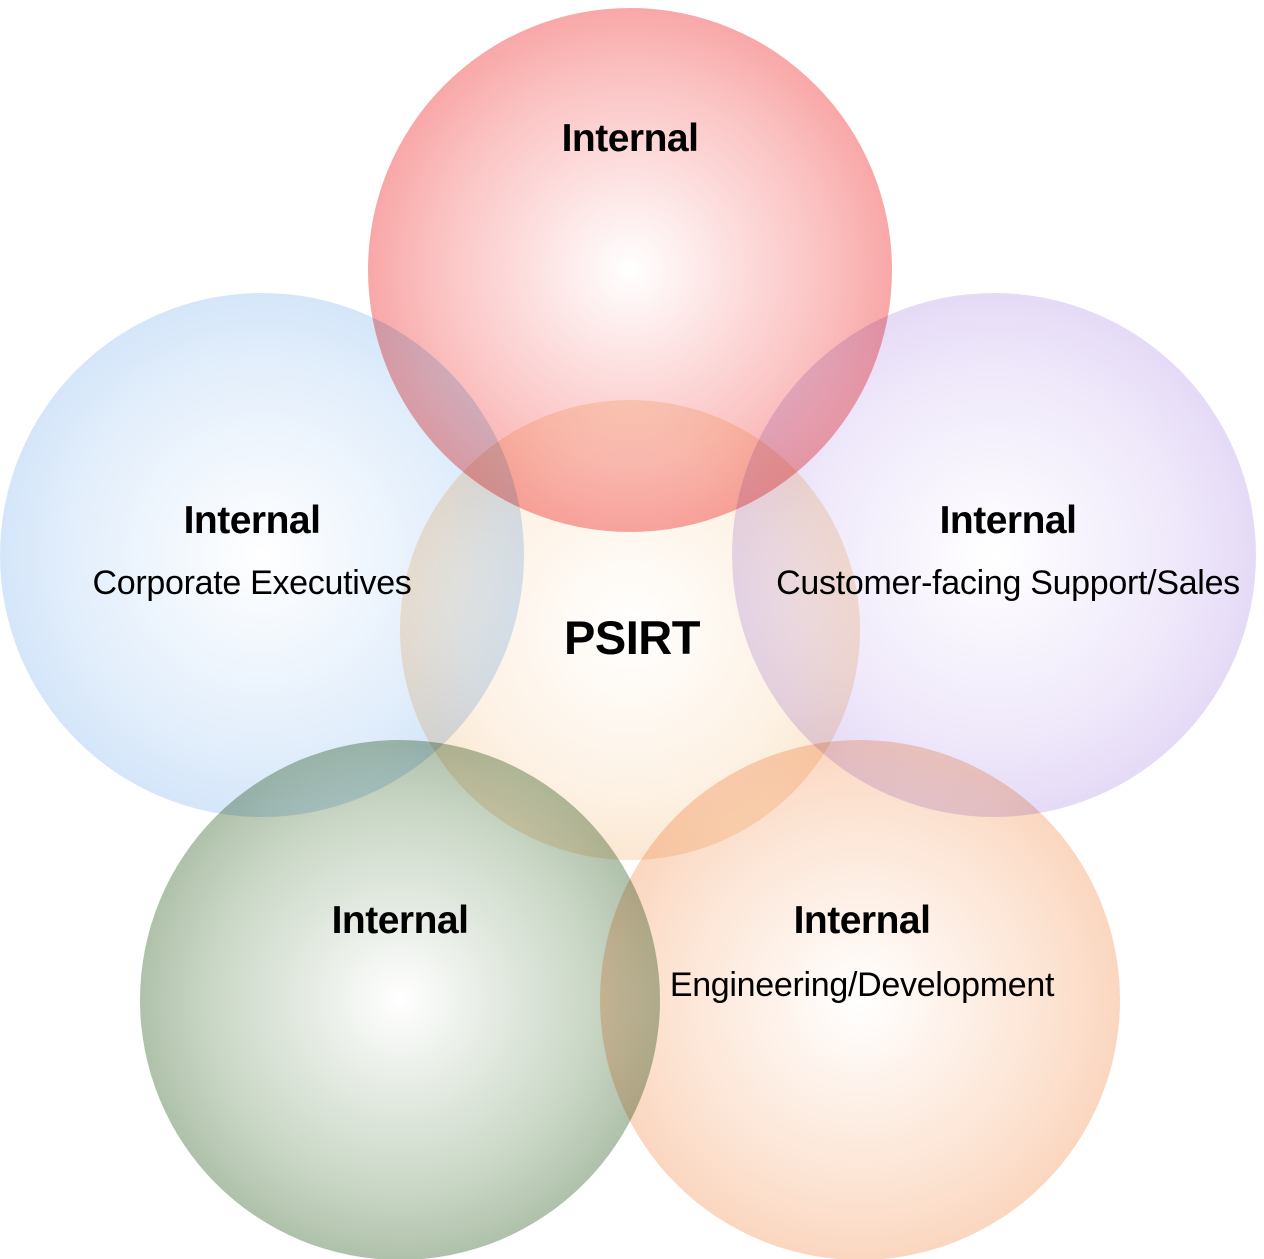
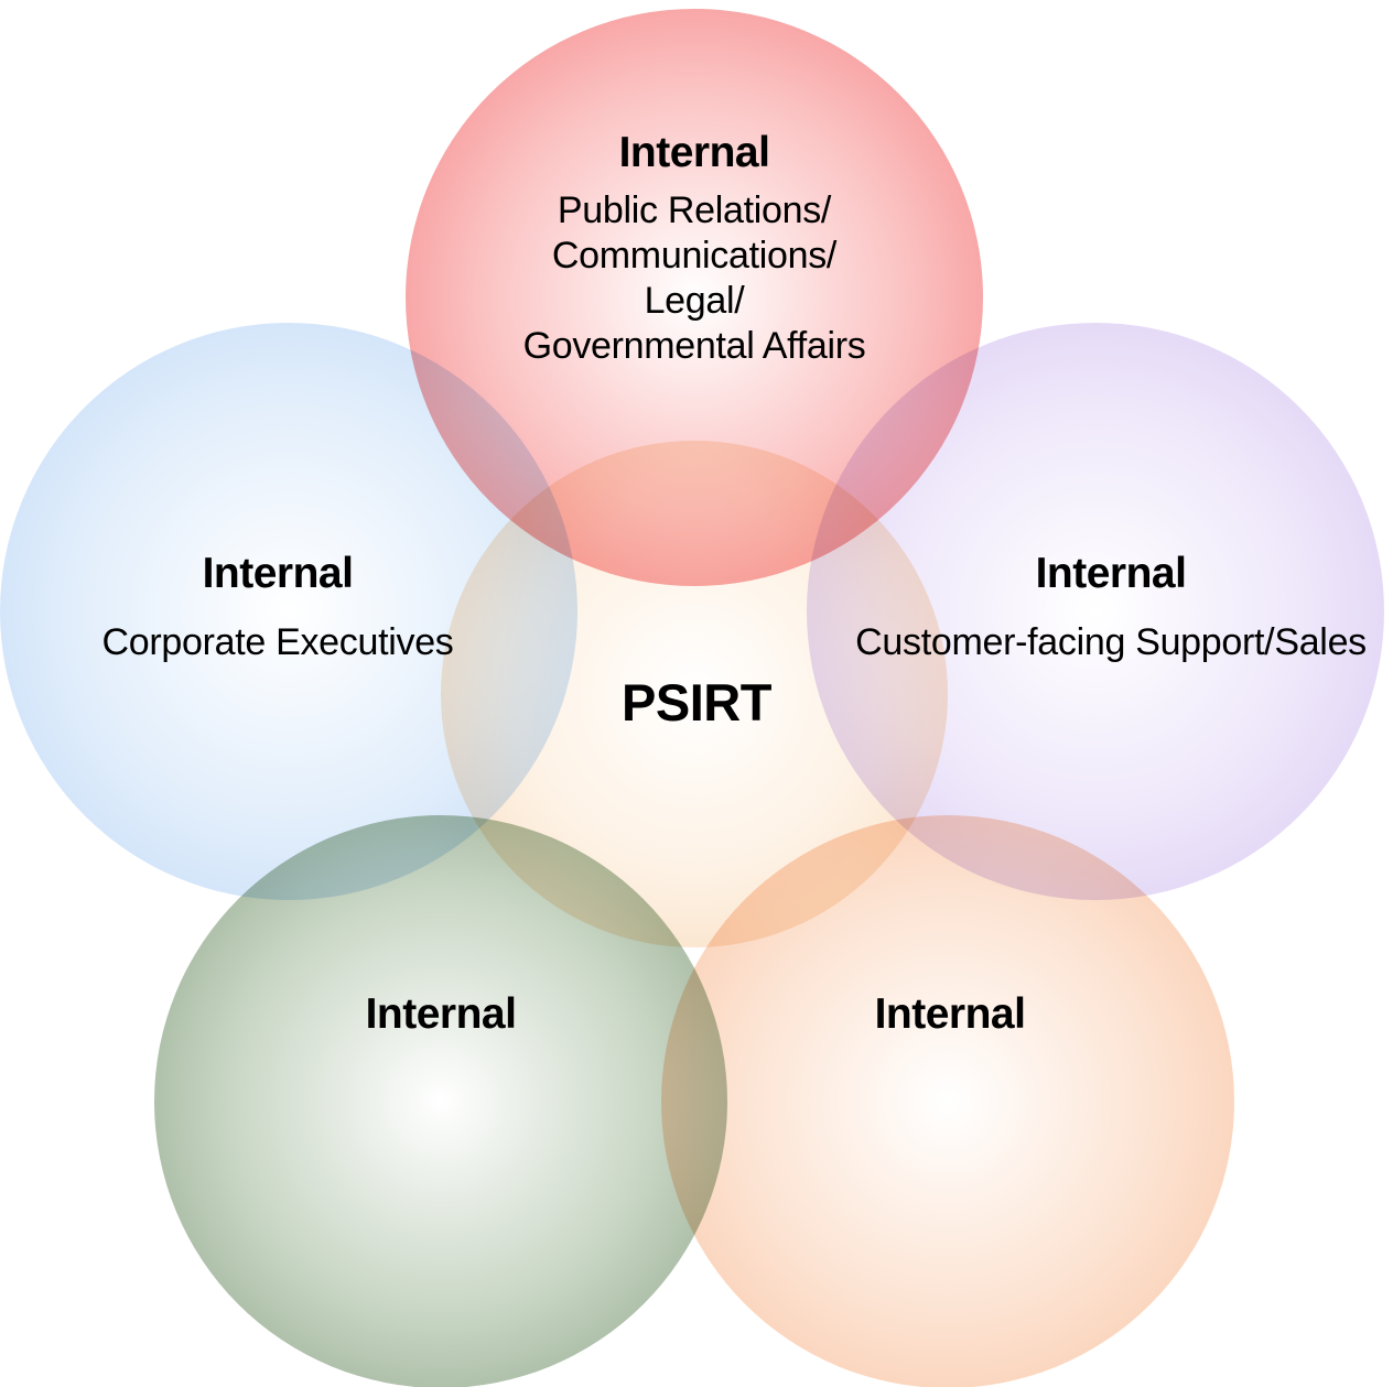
  Internal
+ Public Relations/
+ Communications/
+ Legal/
+ Governmental Affairs
  Internal
  Corporate Executives
  Internal
  Customer-facing Support/Sales
  Internal
  Internal
- Engineering/Development
  PSIRT
